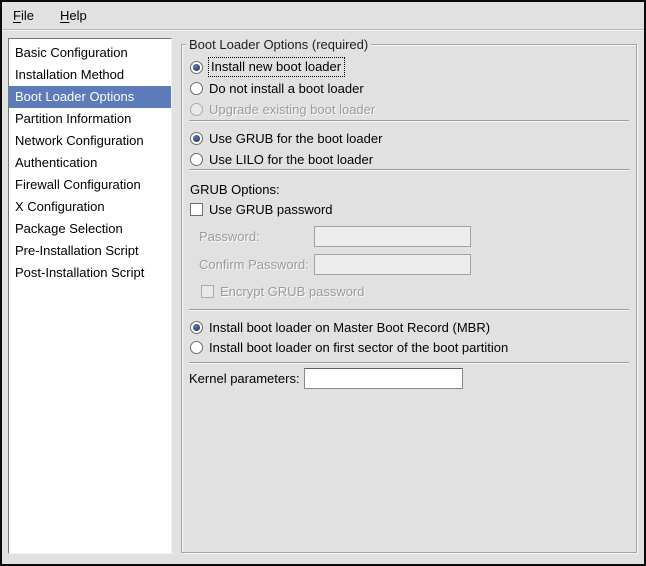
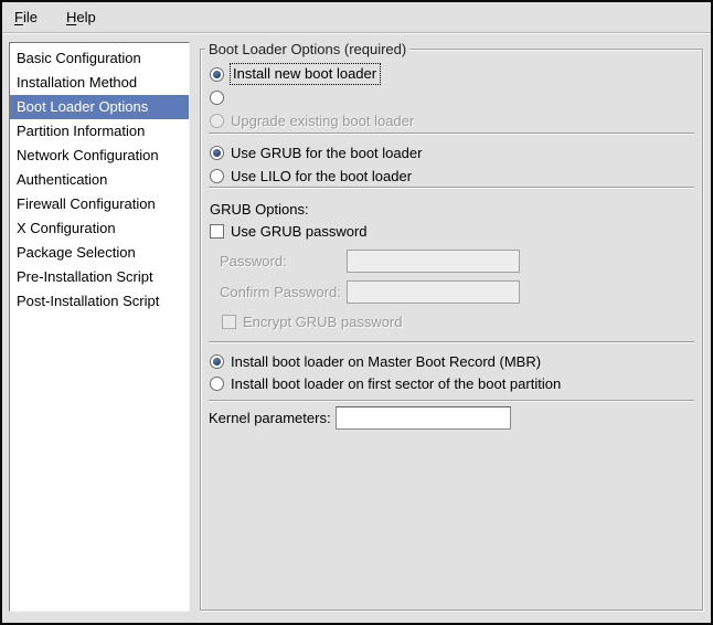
  File
  Help
  Basic Configuration
  Installation Method
  Boot Loader Options
  Partition Information
  Network Configuration
  Authentication
  Firewall Configuration
  X Configuration
  Package Selection
  Pre-Installation Script
  Post-Installation Script
  Boot Loader Options (required)
  Install new boot loader
- Do not install a boot loader
  Upgrade existing boot loader
  Use GRUB for the boot loader
  Use LILO for the boot loader
  GRUB Options:
  Use GRUB password
  Password:
  Confirm Password:
  Encrypt GRUB password
  Install boot loader on Master Boot Record (MBR)
  Install boot loader on first sector of the boot partition
  Kernel parameters:
